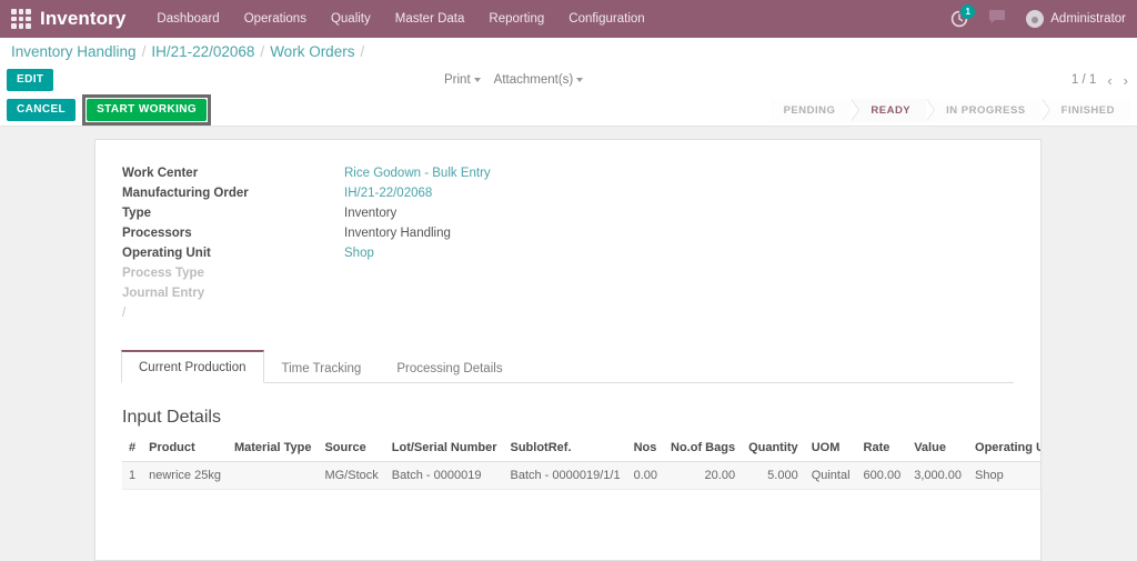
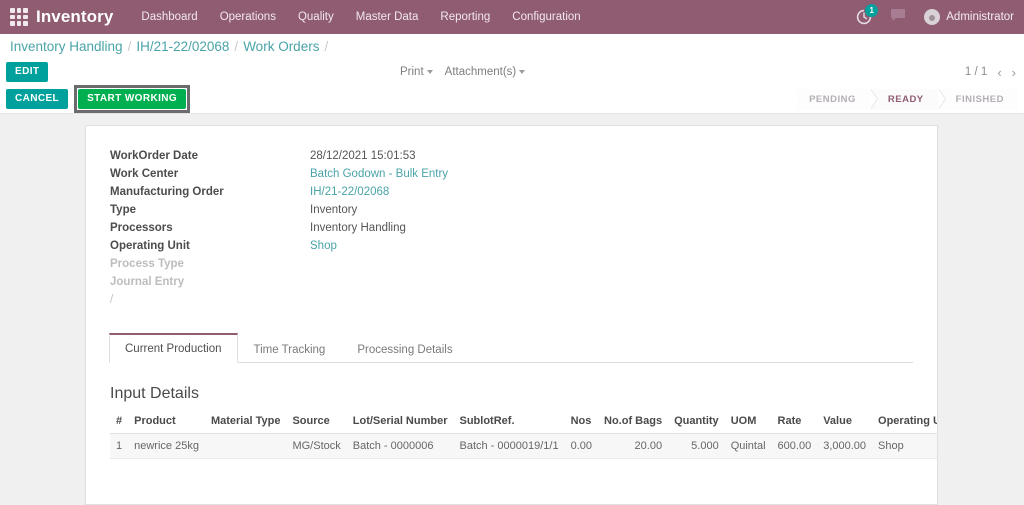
  Inventory
  Dashboard
  Operations
  Quality
  Master Data
  Reporting
  Configuration
  1
  Administrator
  Inventory Handling
  /
  IH/21-22/02068
  /
  Work Orders
  /
  EDIT
  Print
  Attachment(s)
  1 / 1
  ‹
  ›
  CANCEL
  START WORKING
  PENDING
  READY
- IN PROGRESS
  FINISHED
+ WorkOrder Date	28/12/2021 15:01:53
- Work Center	Rice Godown - Bulk Entry
+ Work Center	Batch Godown - Bulk Entry
  Manufacturing Order	IH/21-22/02068
  Type	Inventory
  Processors	Inventory Handling
  Operating Unit	Shop
  Process Type
  Journal Entry
  /
  Current Production
  Time Tracking
  Processing Details
  Input Details
  #	Product	Material Type	Source	Lot/Serial Number	SublotRef.	Nos	No.of Bags	Quantity	UOM	Rate	Value	Operating
- 1	newrice 25kg		MG/Stock	Batch - 0000019	Batch - 0000019/1/1	0.00	20.00	5.000	Quintal	600.00	3,000.00	Shop
+ 1	newrice 25kg		MG/Stock	Batch - 0000006	Batch - 0000019/1/1	0.00	20.00	5.000	Quintal	600.00	3,000.00	Shop
